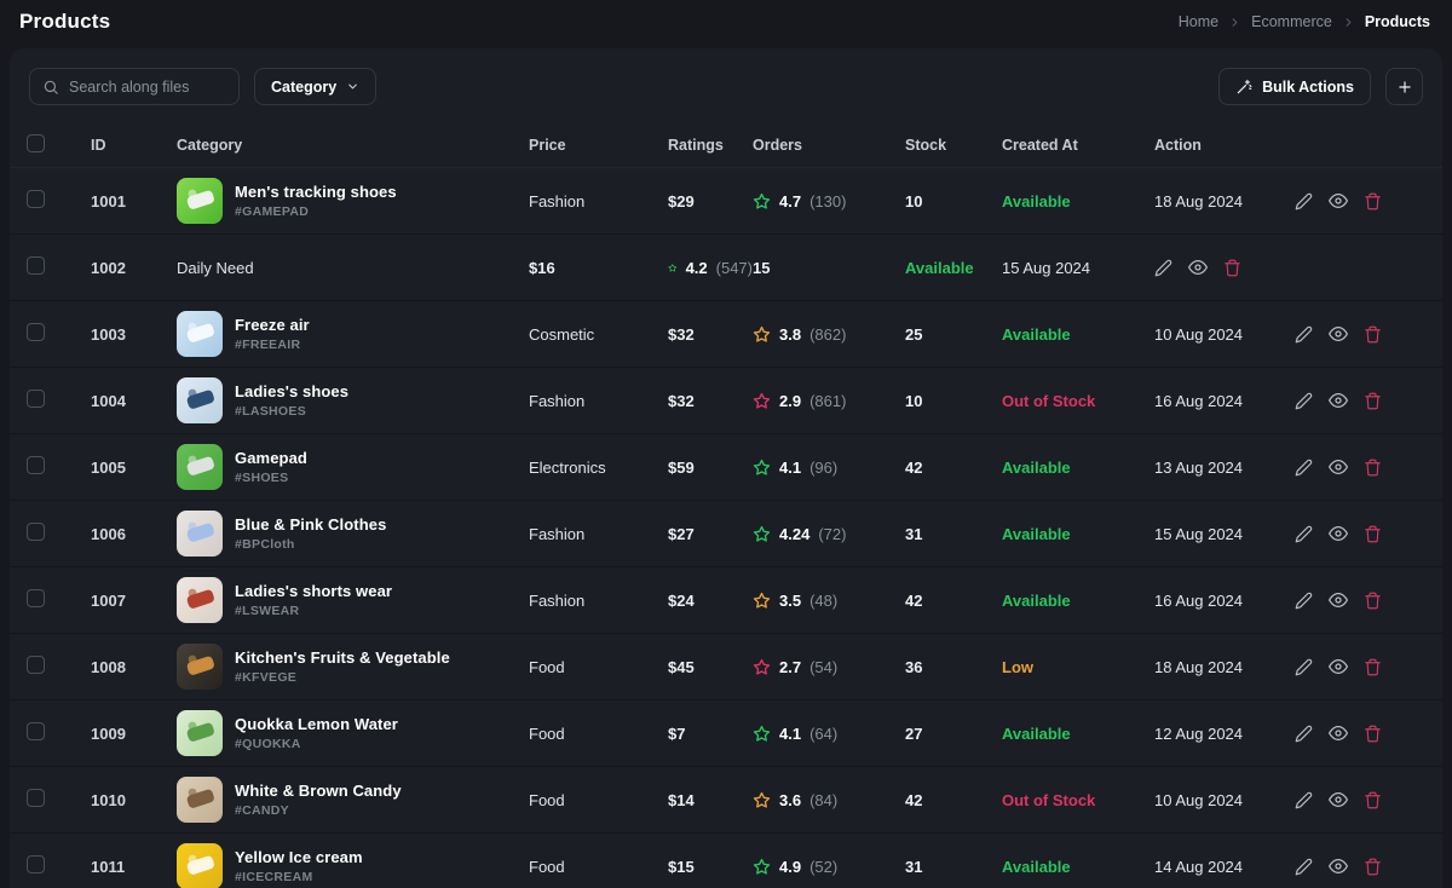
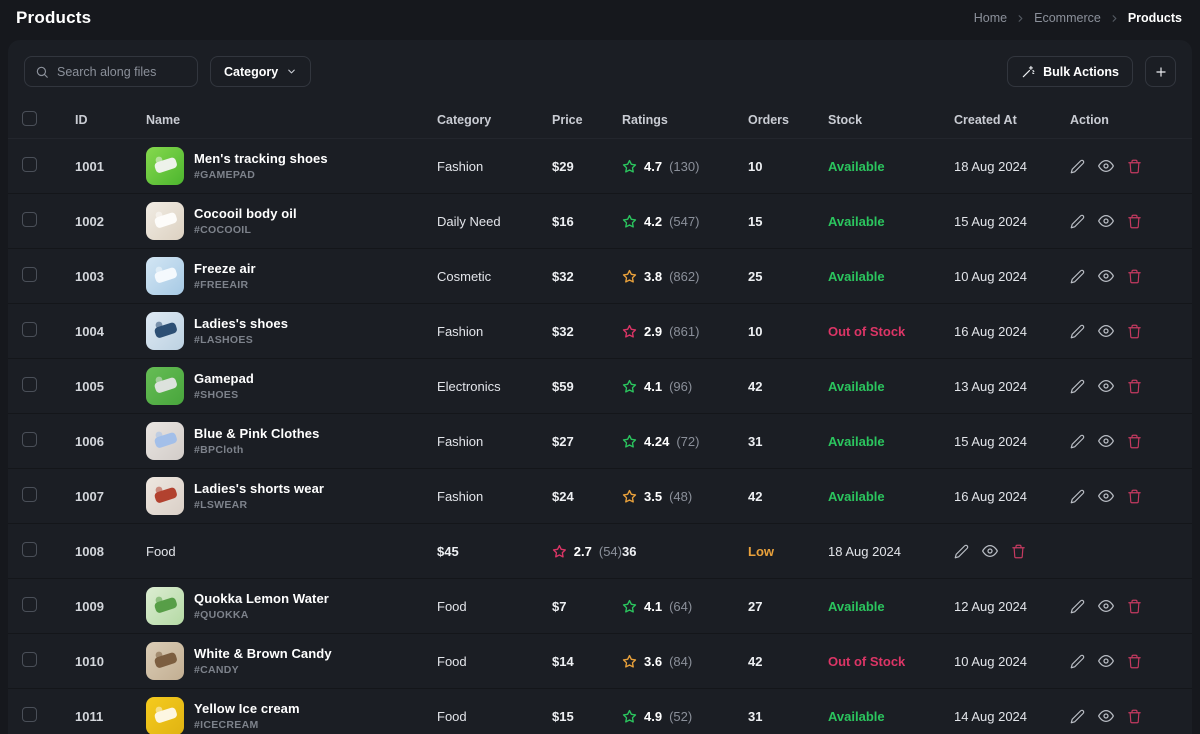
  Products
  Home
  Ecommerce
  Products
  Search along files
  Category
  Bulk Actions
  ID
+ Name
  Category
  Price
  Ratings
  Orders
  Stock
  Created At
  Action
  1001
  Men's tracking shoes
  #GAMEPAD
  Fashion
  $29
  4.7
  (130)
  10
  Available
  18 Aug 2024
  1002
+ Cocooil body oil
+ #COCOOIL
  Daily Need
  $16
  4.2
  (547)
  15
  Available
  15 Aug 2024
  1003
  Freeze air
  #FREEAIR
  Cosmetic
  $32
  3.8
  (862)
  25
  Available
  10 Aug 2024
  1004
  Ladies's shoes
  #LASHOES
  Fashion
  $32
  2.9
  (861)
  10
  Out of Stock
  16 Aug 2024
  1005
  Gamepad
  #SHOES
  Electronics
  $59
  4.1
  (96)
  42
  Available
  13 Aug 2024
  1006
  Blue & Pink Clothes
  #BPCloth
  Fashion
  $27
  4.24
  (72)
  31
  Available
  15 Aug 2024
  1007
  Ladies's shorts wear
  #LSWEAR
  Fashion
  $24
  3.5
  (48)
  42
  Available
  16 Aug 2024
  1008
- Kitchen's Fruits & Vegetable
- #KFVEGE
  Food
  $45
  2.7
  (54)
  36
  Low
  18 Aug 2024
  1009
  Quokka Lemon Water
  #QUOKKA
  Food
  $7
  4.1
  (64)
  27
  Available
  12 Aug 2024
  1010
  White & Brown Candy
  #CANDY
  Food
  $14
  3.6
  (84)
  42
  Out of Stock
  10 Aug 2024
  1011
  Yellow Ice cream
  #ICECREAM
  Food
  $15
  4.9
  (52)
  31
  Available
  14 Aug 2024
